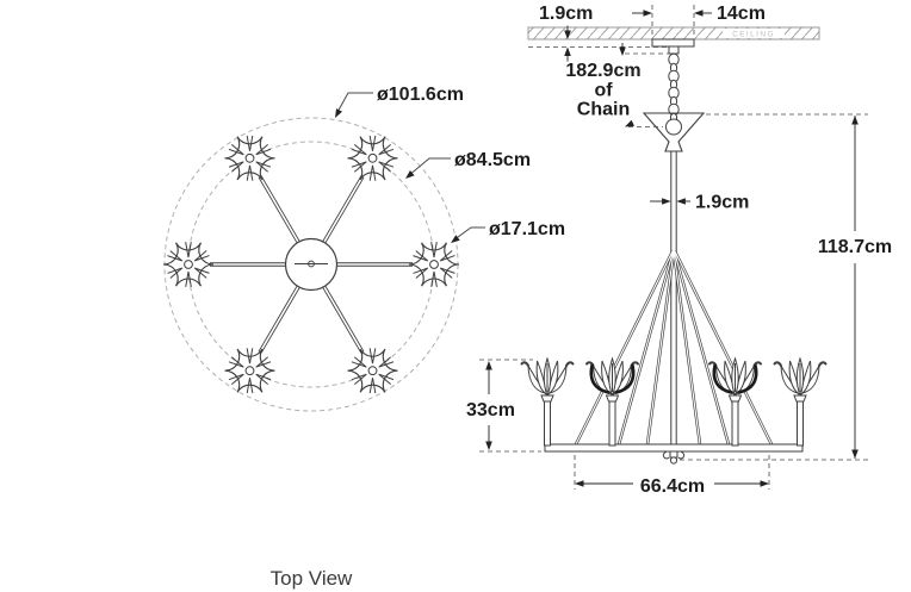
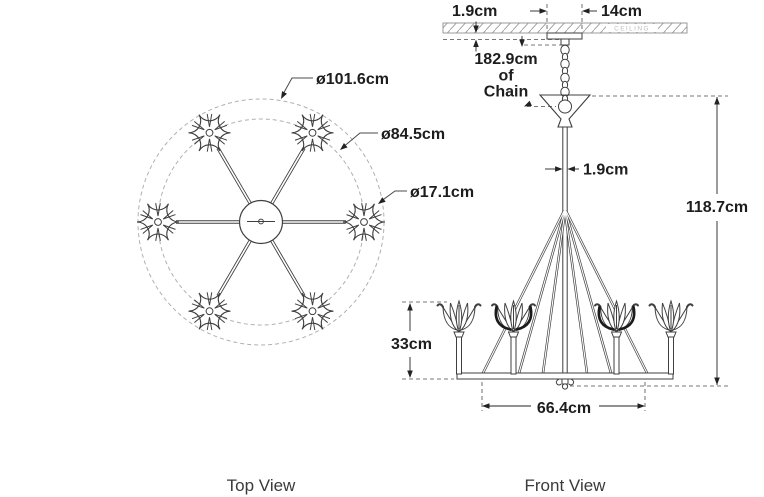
  ø101.6cm
  ø84.5cm
  ø17.1cm
  Top View
  1.9cm
  14cm
  182.9cm
  of
  Chain
  1.9cm
  118.7cm
  33cm
  66.4cm
+ Front View
